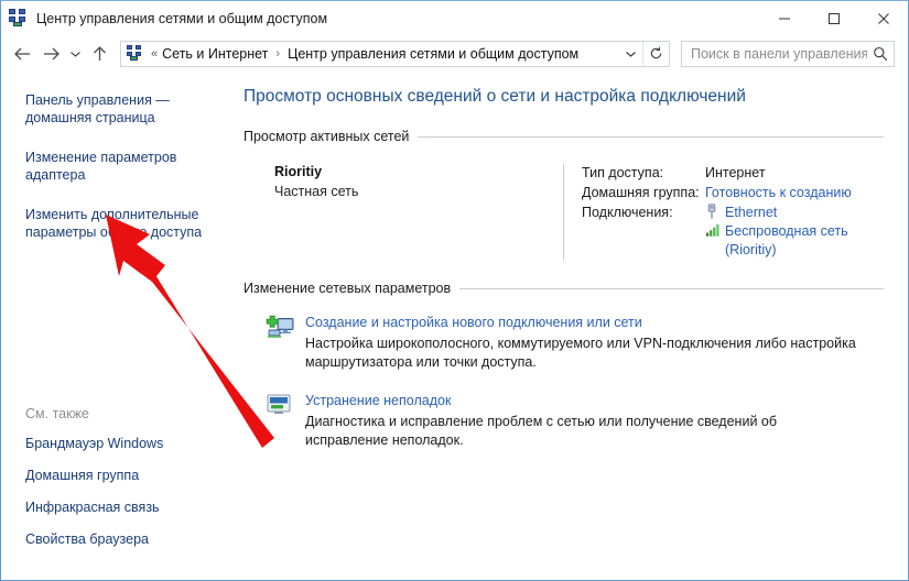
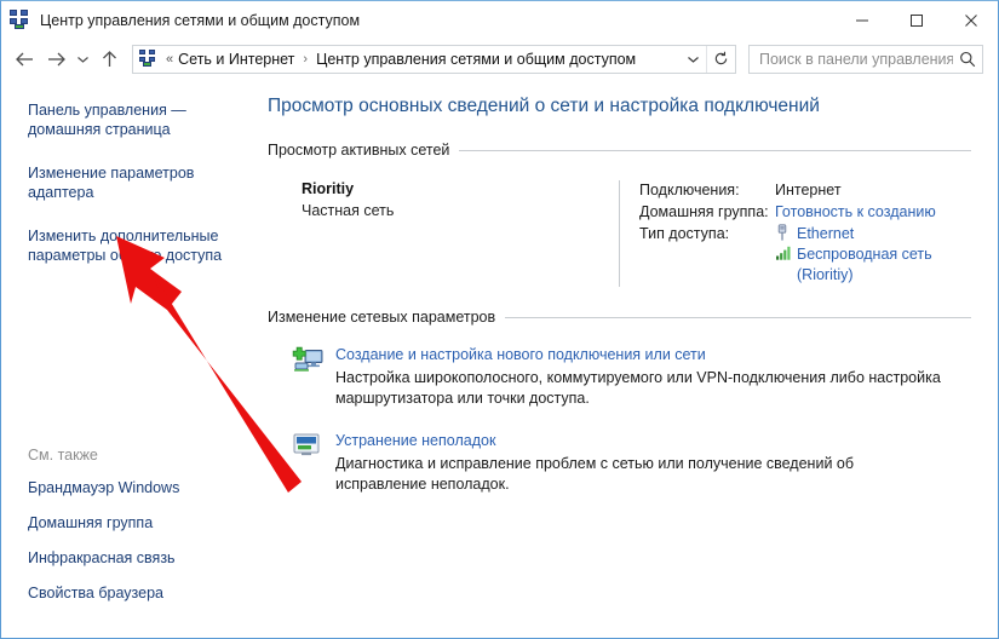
  Центр управления сетями и общим доступом
  «
  Сеть и Интернет
  ›
  Центр управления сетями и общим доступом
  Поиск в панели управления
  Панель управления — домашняя страница
  Изменение параметров адаптера
  Изменить дополнительные параметры о доступа
  См. также
  Брандмауэр Windows
  Домашняя группа
  Инфракрасная связь
  Свойства браузера
  Просмотр основных сведений о сети и настройка подключений
  Просмотр активных сетей
  Rioritiy
  Частная сеть
- Тип доступа:
+ Подключения:
  Интернет
  Домашняя группа:
  Готовность к созданию
- Подключения:
+ Тип доступа:
  Ethernet
  Беспроводная сеть (Rioritiy)
  Изменение сетевых параметров
  Создание и настройка нового подключения или сети
  Настройка широкополосного, коммутируемого или VPN-подключения либо настройка маршрутизатора или точки доступа.
  Устранение неполадок
  Диагностика и исправление проблем с сетью или получение сведений об исправление неполадок.
